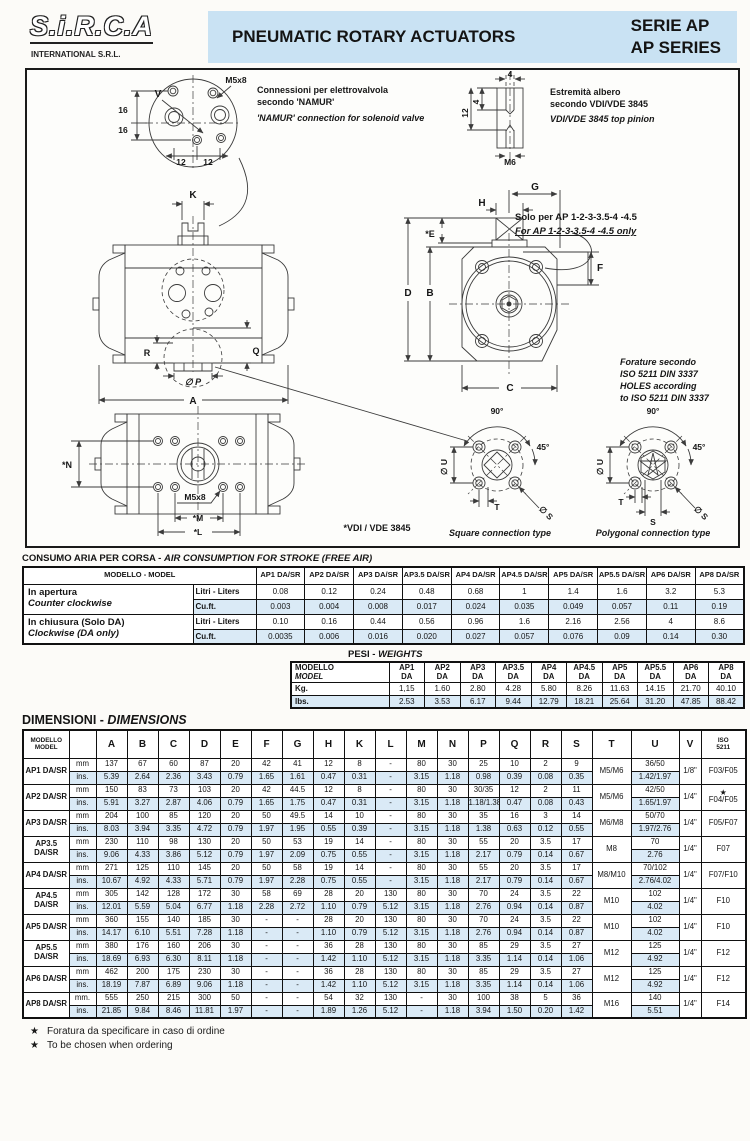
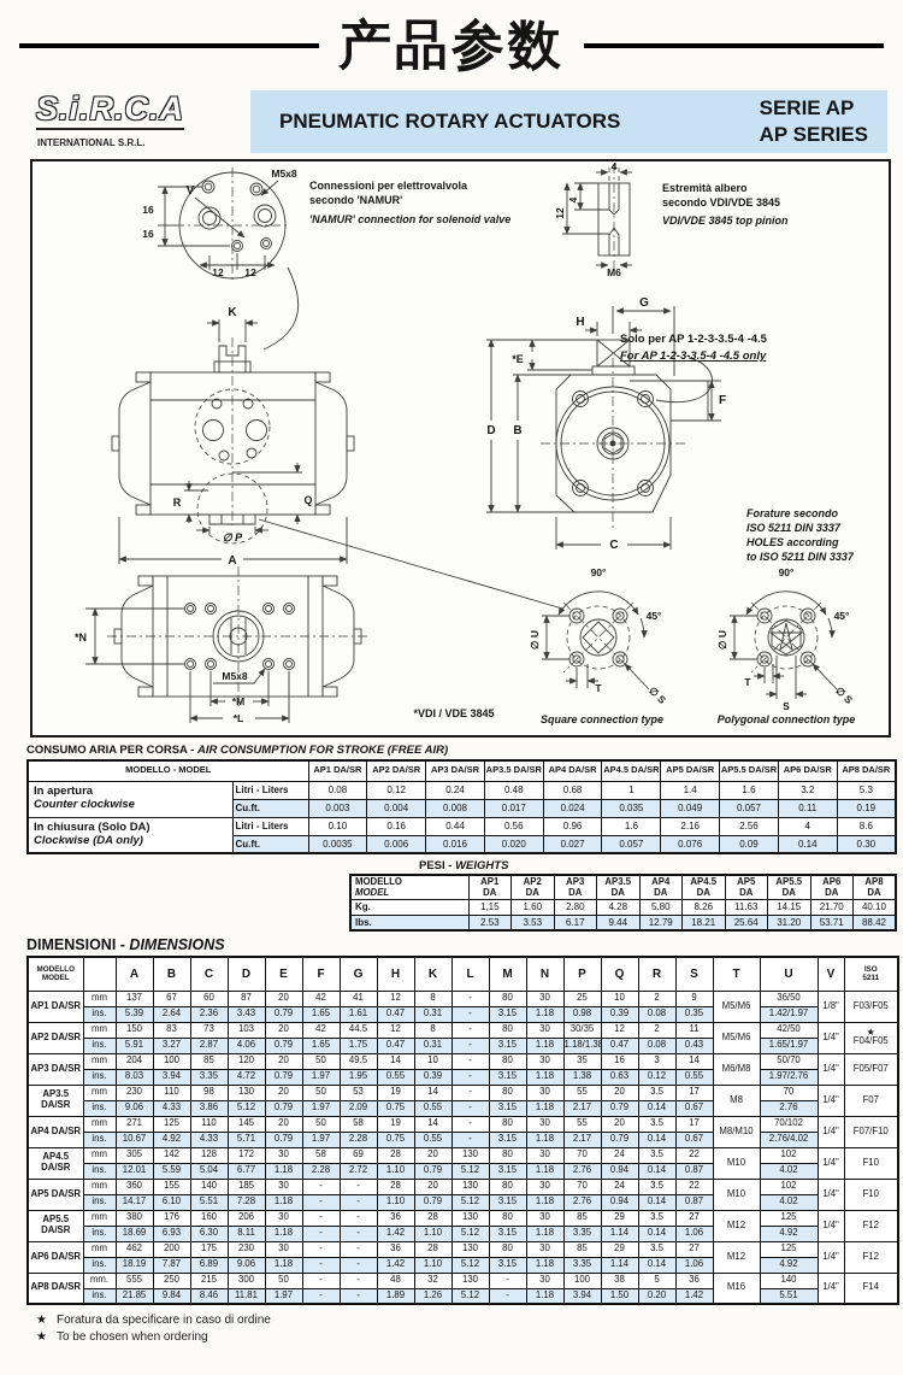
+ 产品参数
  S.i.R.C.AINTERNATIONAL S.R.L.
  PNEUMATIC ROTARY ACTUATORS
  SERIE AP
  AP SERIES
  V
  M5x8
  16
  16
  12
  12
  Connessioni per elettrovalvola
  secondo 'NAMUR'
  'NAMUR' connection for solenoid valve
  4
  M6
  Estremità albero
  secondo VDI/VDE 3845
  VDI/VDE 3845 top pinion
  K
  R
  Q
  ∅ P
  A
  G
  H
  *E
  D
  B
  F
  C
  Solo per AP 1-2-3-3.5-4 -4.5
  For AP 1-2-3-3.5-4 -4.5 only
  Forature secondo
  ISO 5211 DIN 3337
  HOLES according
  to ISO 5211 DIN 3337
  *N
  M5x8
  *M
  *L
  *VDI / VDE 3845
  Square connection type
  Polygonal connection type
  90°
  45°
  T
  90°
  45°
  T
  S
  CONSUMO ARIA PER CORSA - AIR CONSUMPTION FOR STROKE (FREE AIR)
  MODELLO - MODEL	AP1 DA/SR	AP2 DA/SR	AP3 DA/SR	AP3.5 DA/SR	AP4 DA/SR	AP4.5 DA/SR	AP5 DA/SR	AP5.5 DA/SR	AP6 DA/SR	AP8 DA/SR
  In aperturaCounter clockwise	Litri - Liters	0.08	0.12	0.24	0.48	0.68	1	1.4	1.6	3.2	5.3
  Cu.ft.	0.003	0.004	0.008	0.017	0.024	0.035	0.049	0.057	0.11	0.19
  In chiusura (Solo DA)Clockwise (DA only)	Litri - Liters	0.10	0.16	0.44	0.56	0.96	1.6	2.16	2.56	4	8.6
  Cu.ft.	0.0035	0.006	0.016	0.020	0.027	0.057	0.076	0.09	0.14	0.30
  PESI - WEIGHTS
  MODELLOMODEL	AP1DA	AP2DA	AP3DA	AP3.5DA	AP4DA	AP4.5DA	AP5DA	AP5.5DA	AP6DA	AP8DA
  Kg.	1,15	1.60	2.80	4.28	5.80	8.26	11.63	14.15	21.70	40.10
- lbs.	2.53	3.53	6.17	9.44	12.79	18.21	25.64	31.20	47.85	88.42
+ lbs.	2.53	3.53	6.17	9.44	12.79	18.21	25.64	31.20	53.71	88.42
  DIMENSIONI - DIMENSIONS
  AP1 DA/SR	mm	137	67	60	87	20	42	41	12	8	-	80	30	25	10	2	9	M5/M6	36/50	1/8"	F03/F05
  ins.	5.39	2.64	2.36	3.43	0.79	1.65	1.61	0.47	0.31	-	3.15	1.18	0.98	0.39	0.08	0.35	1.42/1.97
  AP2 DA/SR	mm	150	83	73	103	20	42	44.5	12	8	-	80	30	30/35	12	2	11	M5/M6	42/50	1/4"	★F04/F05
  ins.	5.91	3.27	2.87	4.06	0.79	1.65	1.75	0.47	0.31	-	3.15	1.18	1.18/1.3	0.47	0.08	0.43	1.65/1.97
  AP3 DA/SR	mm	204	100	85	120	20	50	49.5	14	10	-	80	30	35	16	3	14	M6/M8	50/70	1/4"	F05/F07
  ins.	8.03	3.94	3.35	4.72	0.79	1.97	1.95	0.55	0.39	-	3.15	1.18	1.38	0.63	0.12	0.55	1.97/2.76
  AP3.5 DA/SR	mm	230	110	98	130	20	50	53	19	14	-	80	30	55	20	3.5	17	M8	70	1/4"	F07
  ins.	9.06	4.33	3.86	5.12	0.79	1.97	2.09	0.75	0.55	-	3.15	1.18	2.17	0.79	0.14	0.67	2.76
  AP4 DA/SR	mm	271	125	110	145	20	50	58	19	14	-	80	30	55	20	3.5	17	M8/M10	70/102	1/4"	F07/F10
  ins.	10.67	4.92	4.33	5.71	0.79	1.97	2.28	0.75	0.55	-	3.15	1.18	2.17	0.79	0.14	0.67	2.76/4.02
  AP4.5 DA/SR	mm	305	142	128	172	30	58	69	28	20	130	80	30	70	24	3.5	22	M10	102	1/4"	F10
  ins.	12.01	5.59	5.04	6.77	1.18	2.28	2.72	1.10	0.79	5.12	3.15	1.18	2.76	0.94	0.14	0.87	4.02
  AP5 DA/SR	mm	360	155	140	185	30	-	-	28	20	130	80	30	70	24	3.5	22	M10	102	1/4"	F10
  ins.	14.17	6.10	5.51	7.28	1.18	-	-	1.10	0.79	5.12	3.15	1.18	2.76	0.94	0.14	0.87	4.02
  AP5.5 DA/SR	mm	380	176	160	206	30	-	-	36	28	130	80	30	85	29	3.5	27	M12	125	1/4"	F12
  ins.	18.69	6.93	6.30	8.11	1.18	-	-	1.42	1.10	5.12	3.15	1.18	3.35	1.14	0.14	1.06	4.92
  AP6 DA/SR	mm	462	200	175	230	30	-	-	36	28	130	80	30	85	29	3.5	27	M12	125	1/4"	F12
  ins.	18.19	7.87	6.89	9.06	1.18	-	-	1.42	1.10	5.12	3.15	1.18	3.35	1.14	0.14	1.06	4.92
- AP8 DA/SR	mm.	555	250	215	300	50	-	-	54	32	130	-	30	100	38	5	36	M16	140	1/4"	F14
+ AP8 DA/SR	mm.	555	250	215	300	50	-	-	48	32	130	-	30	100	38	5	36	M16	140	1/4"	F14
  ins.	21.85	9.84	8.46	11.81	1.97	-	-	1.89	1.26	5.12	-	1.18	3.94	1.50	0.20	1.42	5.51
  ★ Foratura da specificare in caso di ordine
  ★ To be chosen when ordering
